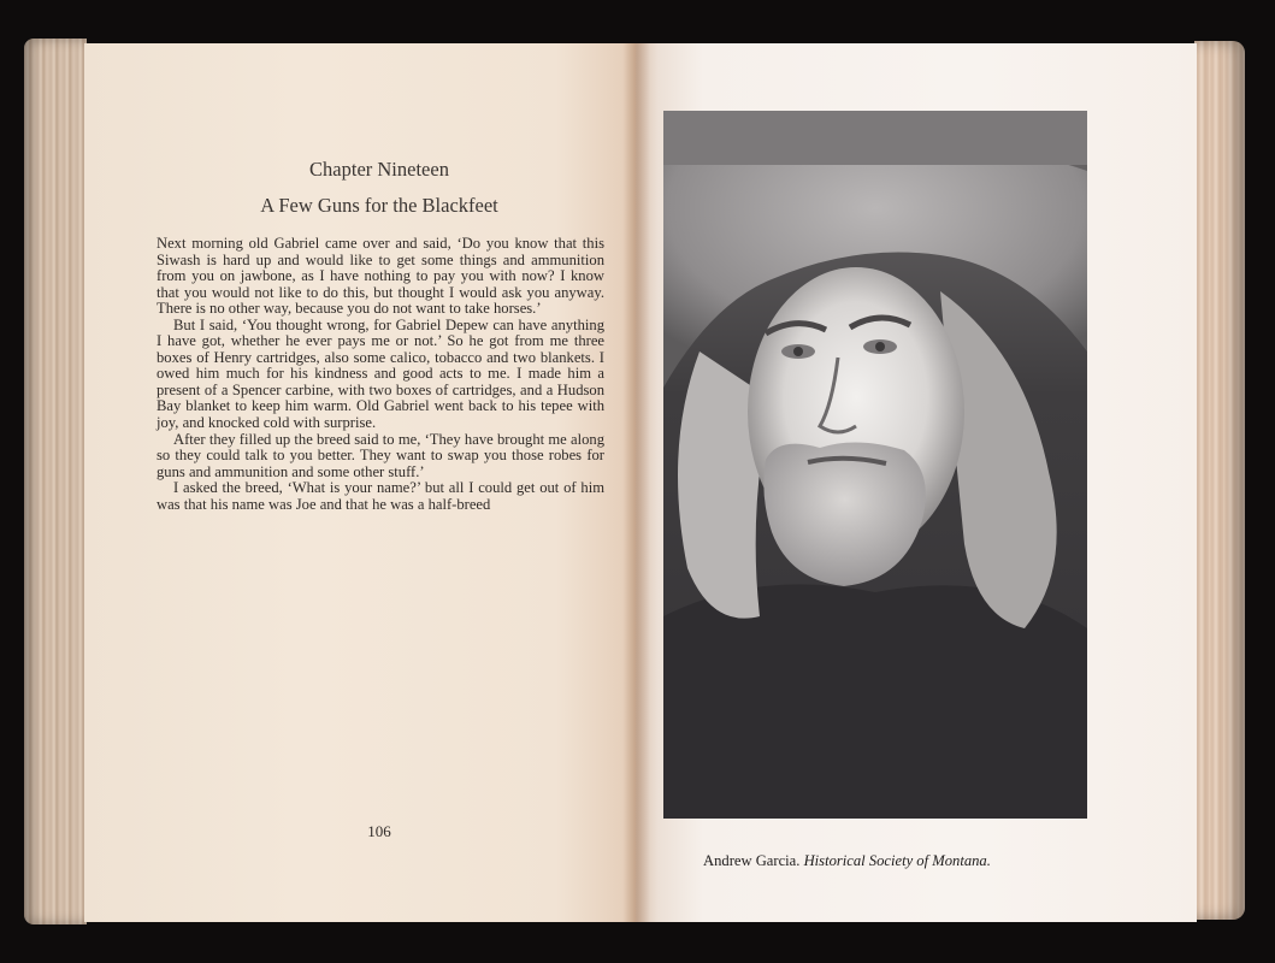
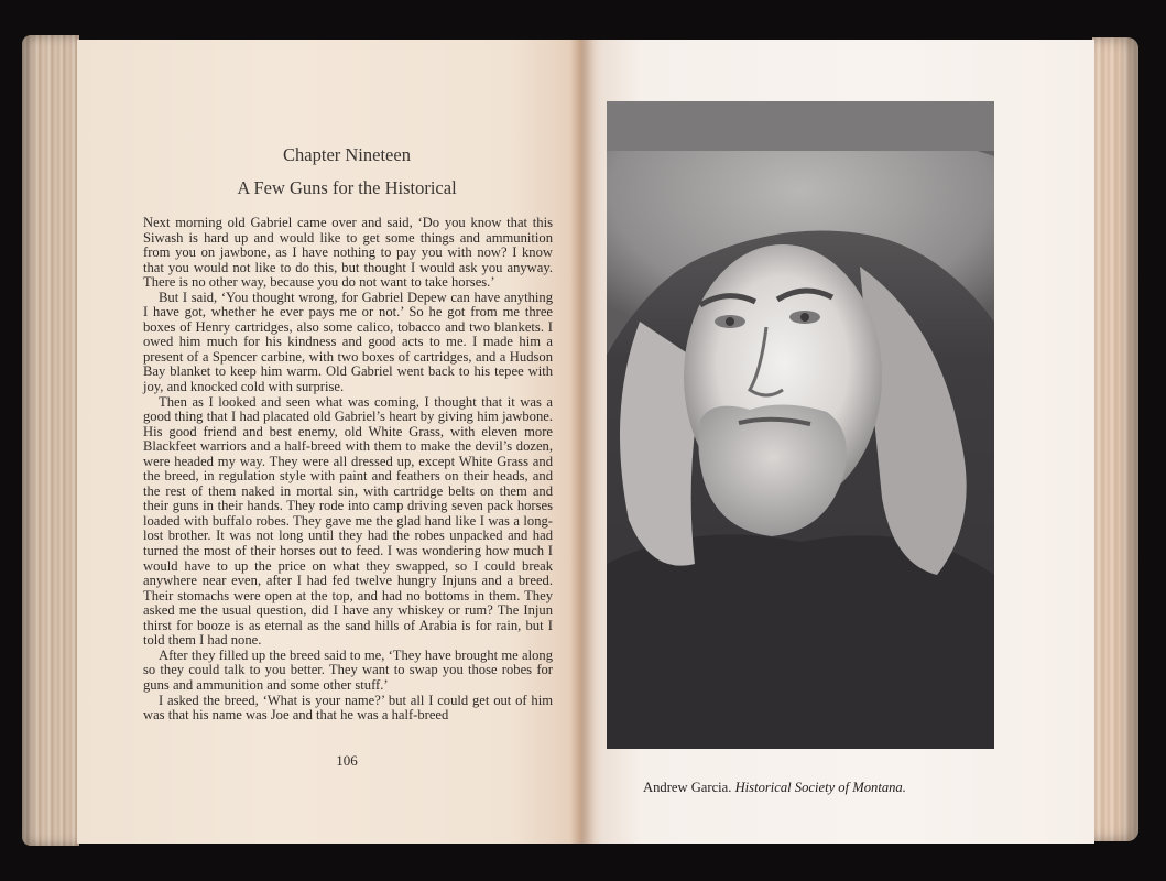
  Chapter Nineteen
- A Few Guns for the Blackfeet
+ A Few Guns for the Historical
  Next morning old Gabriel came over and said, ‘Do you know that this Siwash is hard up and would like to get some things and ammunition from you on jawbone, as I have nothing to pay you with now? I know that you would not like to do this, but thought I would ask you anyway. There is no other way, because you do not want to take horses.’
  But I said, ‘You thought wrong, for Gabriel Depew can have anything I have got, whether he ever pays me or not.’ So he got from me three boxes of Henry cartridges, also some calico, tobacco and two blankets. I owed him much for his kindness and good acts to me. I made him a present of a Spencer carbine, with two boxes of cartridges, and a Hudson Bay blanket to keep him warm. Old Gabriel went back to his tepee with joy, and knocked cold with surprise.
+ Then as I looked and seen what was coming, I thought that it was a good thing that I had placated old Gabriel’s heart by giving him jawbone. His good friend and best enemy, old White Grass, with eleven more Blackfeet warriors and a half-breed with them to make the devil’s dozen, were headed my way. They were all dressed up, except White Grass and the breed, in regulation style with paint and feathers on their heads, and the rest of them naked in mortal sin, with cartridge belts on them and their guns in their hands. They rode into camp driving seven pack horses loaded with buffalo robes. They gave me the glad hand like I was a long-lost brother. It was not long until they had the robes unpacked and had turned the most of their horses out to feed. I was wondering how much I would have to up the price on what they swapped, so I could break anywhere near even, after I had fed twelve hungry Injuns and a breed. Their stomachs were open at the top, and had no bottoms in them. They asked me the usual question, did I have any whiskey or rum? The Injun thirst for booze is as eternal as the sand hills of Arabia is for rain, but I told them I had none.
  After they filled up the breed said to me, ‘They have brought me along so they could talk to you better. They want to swap you those robes for guns and ammunition and some other stuff.’
  I asked the breed, ‘What is your name?’ but all I could get out of him was that his name was Joe and that he was a half-breed
  106
  Andrew Garcia. Historical Society of Montana.
